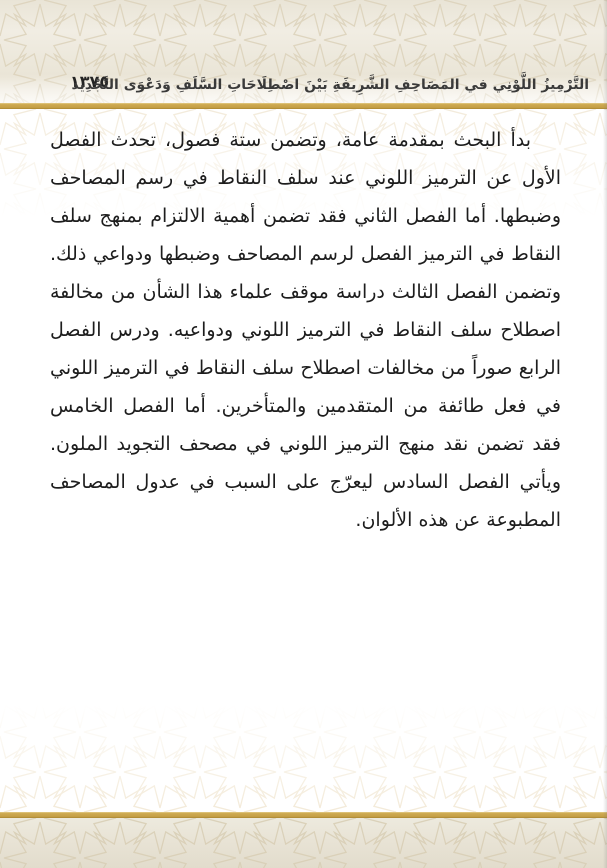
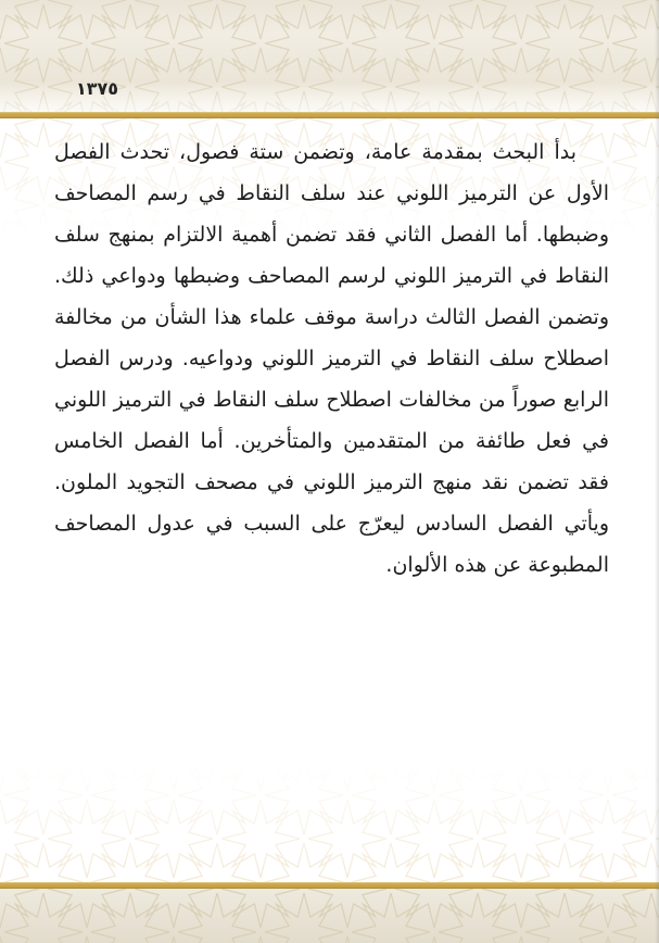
  ١٣٧٥
- التَّرْمِيزُ اللَّوْنِي في المَصَاحِفِ الشَّرِيفَةِ بَيْنَ اصْطِلَاحَاتِ السَّلَفِ وَدَعْوَى التَّجْدِيد
- بدأ البحث بمقدمة عامة، وتضمن ستة فصول، تحدث الفصل الأول عن الترميز اللوني عند سلف النقاط في رسم المصاحف وضبطها. أما الفصل الثاني فقد تضمن أهمية الالتزام بمنهج سلف النقاط في الترميز الفصل لرسم المصاحف وضبطها ودواعي ذلك. وتضمن الفصل الثالث دراسة موقف علماء هذا الشأن من مخالفة اصطلاح سلف النقاط في الترميز اللوني ودواعيه. ودرس الفصل الرابع صوراً من مخالفات اصطلاح سلف النقاط في الترميز اللوني في فعل طائفة من المتقدمين والمتأخرين. أما الفصل الخامس فقد تضمن نقد منهج الترميز اللوني في مصحف التجويد الملون. ويأتي الفصل السادس ليعرّج على السبب في عدول المصاحف المطبوعة عن هذه الألوان.
+ بدأ البحث بمقدمة عامة، وتضمن ستة فصول، تحدث الفصل الأول عن الترميز اللوني عند سلف النقاط في رسم المصاحف وضبطها. أما الفصل الثاني فقد تضمن أهمية الالتزام بمنهج سلف النقاط في الترميز اللوني لرسم المصاحف وضبطها ودواعي ذلك. وتضمن الفصل الثالث دراسة موقف علماء هذا الشأن من مخالفة اصطلاح سلف النقاط في الترميز اللوني ودواعيه. ودرس الفصل الرابع صوراً من مخالفات اصطلاح سلف النقاط في الترميز اللوني في فعل طائفة من المتقدمين والمتأخرين. أما الفصل الخامس فقد تضمن نقد منهج الترميز اللوني في مصحف التجويد الملون. ويأتي الفصل السادس ليعرّج على السبب في عدول المصاحف المطبوعة عن هذه الألوان.
